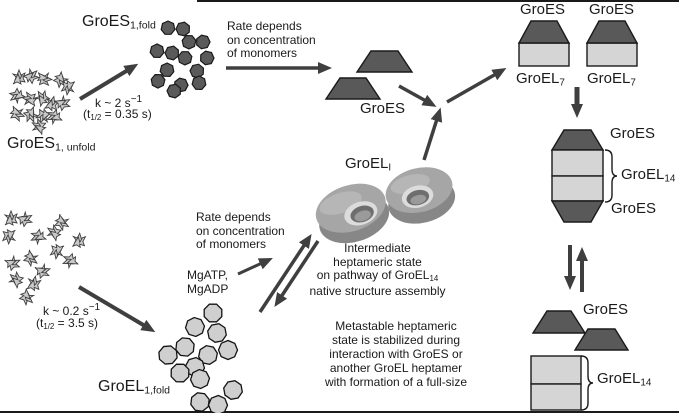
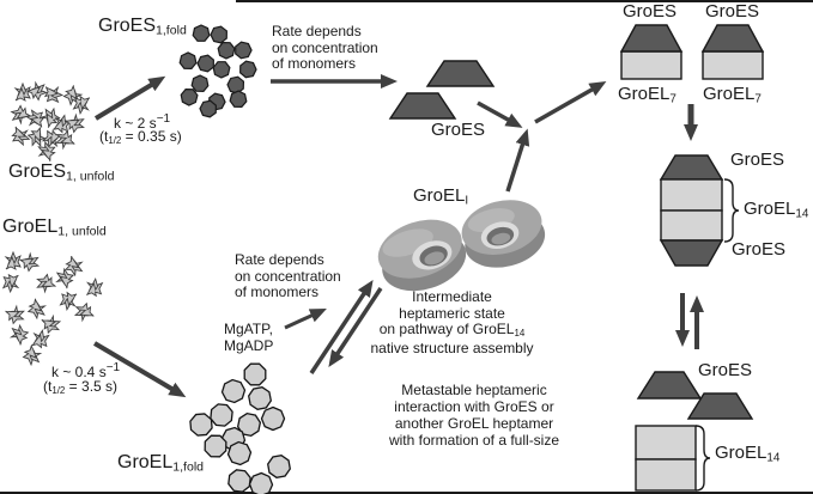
  GroES1,fold
  GroES1, unfold
  k ~ 2 s−1
  (t1/2 = 0.35 s)
  Rate depends
  on concentration
  of monomers
  GroES
  GroES
  GroES
  GroEL7
  GroEL7
  GroES
  GroEL14
  GroES
  GroES
  GroEL14
  GroELI
  Intermediate
  heptameric state
  on pathway of GroEL14
  native structure assembly
  Metastable heptameric
- state is stabilized during
  interaction with GroES or
  another GroEL heptamer
  with formation of a full-size
+ GroEL1, unfold
- k ~ 0.2 s−1
+ k ~ 0.4 s−1
  (t1/2 = 3.5 s)
  Rate depends
  on concentration
  of monomers
  MgATP,
  MgADP
  GroEL1,fold
